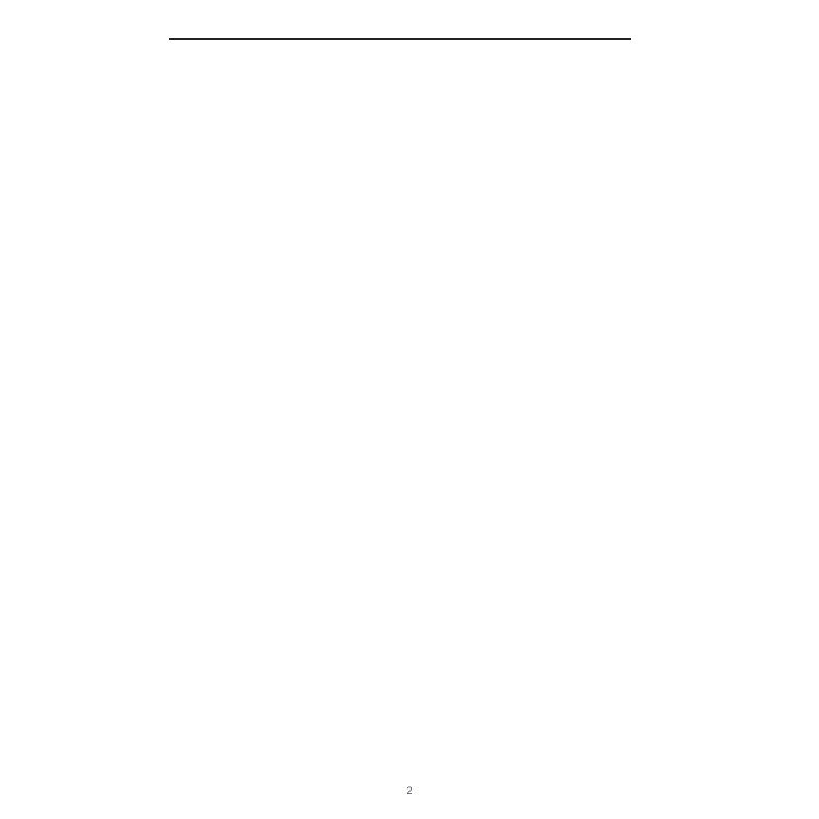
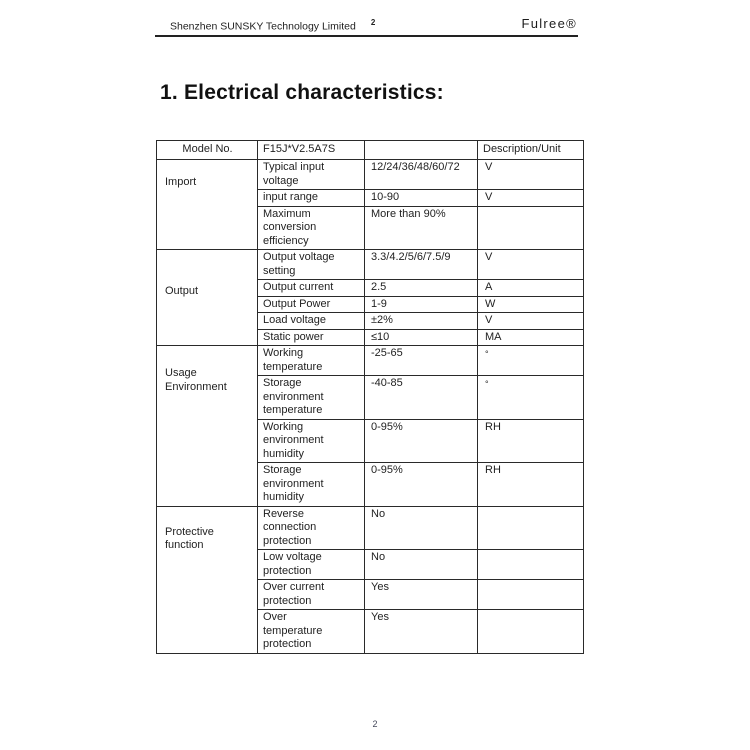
+ Shenzhen SUNSKY Technology Limited 2
+ Fulree®
+ 1. Electrical characteristics:
+ Model No.	F15J*V2.5A7S		Description/Unit
+ Import	Typical input voltage	12/24/36/48/60/72	V
+ input range	10-90	V
+ Maximum conversion efficiency	More than 90%
+ Output	Output voltage setting	3.3/4.2/5/6/7.5/9	V
+ Output current	2.5	A
+ Output Power	1-9	W
+ Load voltage	±2%	V
+ Static power	≤10	MA
+ Usage Environment	Working temperature	-25-65	°
+ Storage environment temperature	-40-85	°
+ Working environment humidity	0-95%	RH
+ Storage environment humidity	0-95%	RH
+ Protective function	Reverse connection protection	No
+ Low voltage protection	No
+ Over current protection	Yes
+ Over temperature protection	Yes
  2
